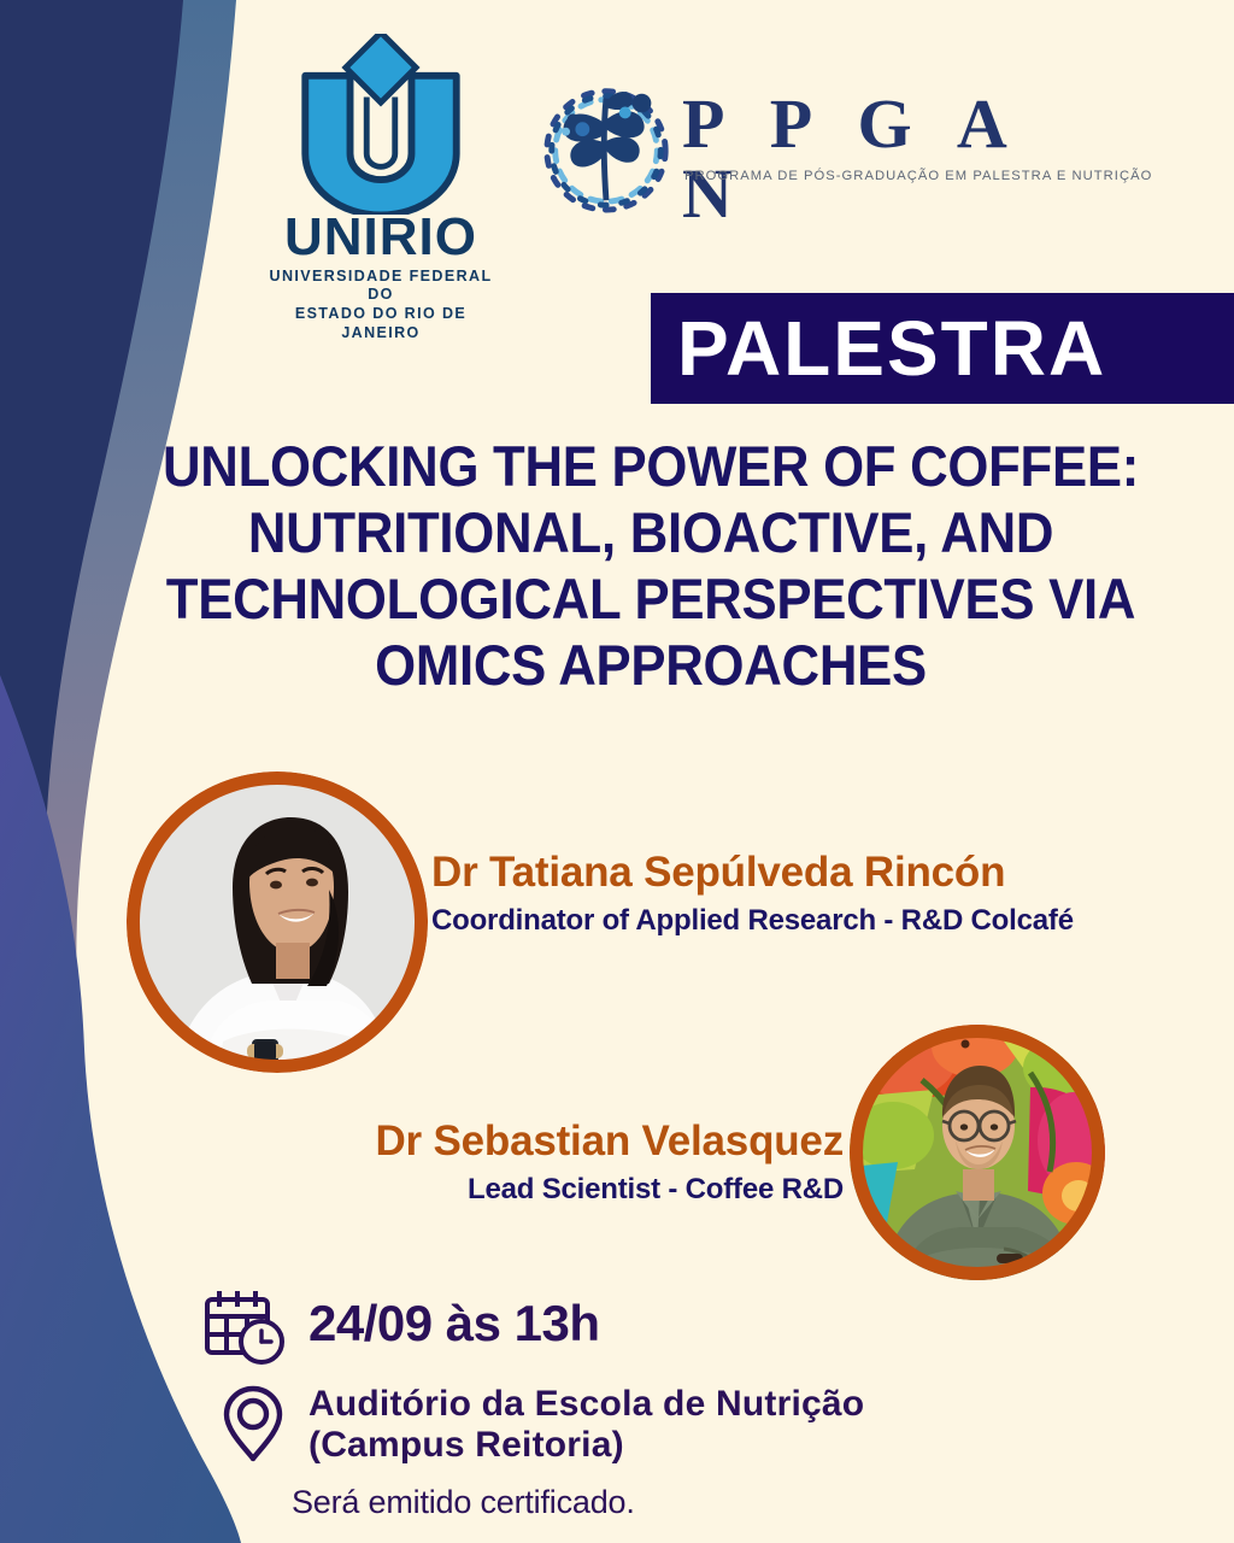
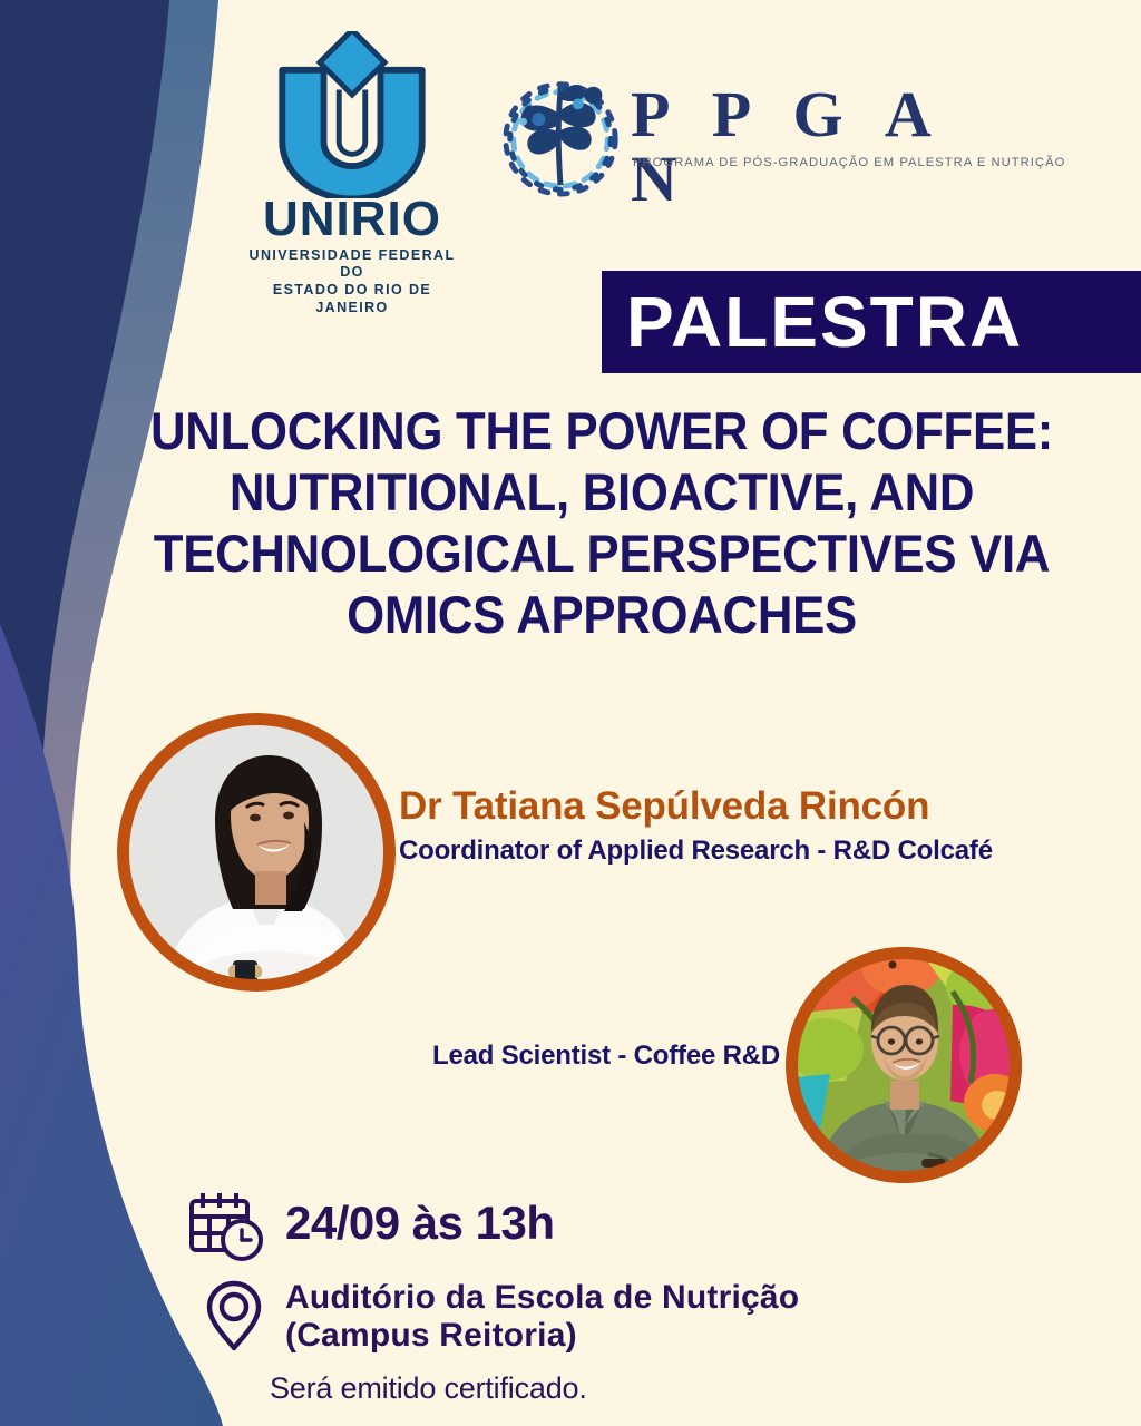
  UNIRIO
  UNIVERSIDADE FEDERAL DO
  ESTADO DO RIO DE JANEIRO
  P P G A N
  PROGRAMA DE PÓS-GRADUAÇÃO EM PALESTRA E NUTRIÇÃO
  PALESTRA
  UNLOCKING THE POWER OF COFFEE: NUTRITIONAL, BIOACTIVE, AND TECHNOLOGICAL PERSPECTIVES VIA OMICS APPROACHES
  Dr Tatiana Sepúlveda Rincón
  Coordinator of Applied Research - R&D Colcafé
- Dr Sebastian Velasquez
  Lead Scientist - Coffee R&D
  24/09 às 13h
  Auditório da Escola de Nutrição
  (Campus Reitoria)
  Será emitido certificado.
